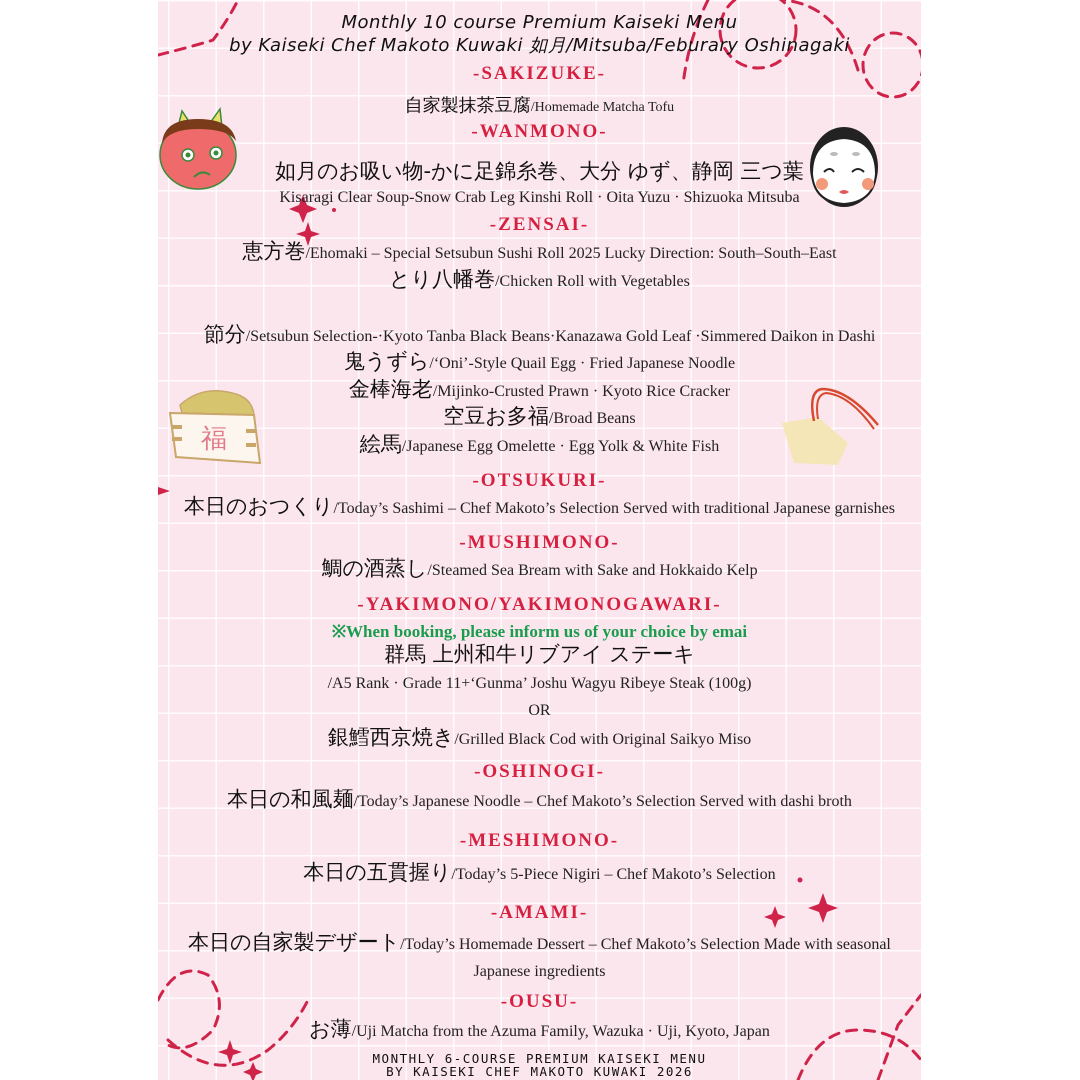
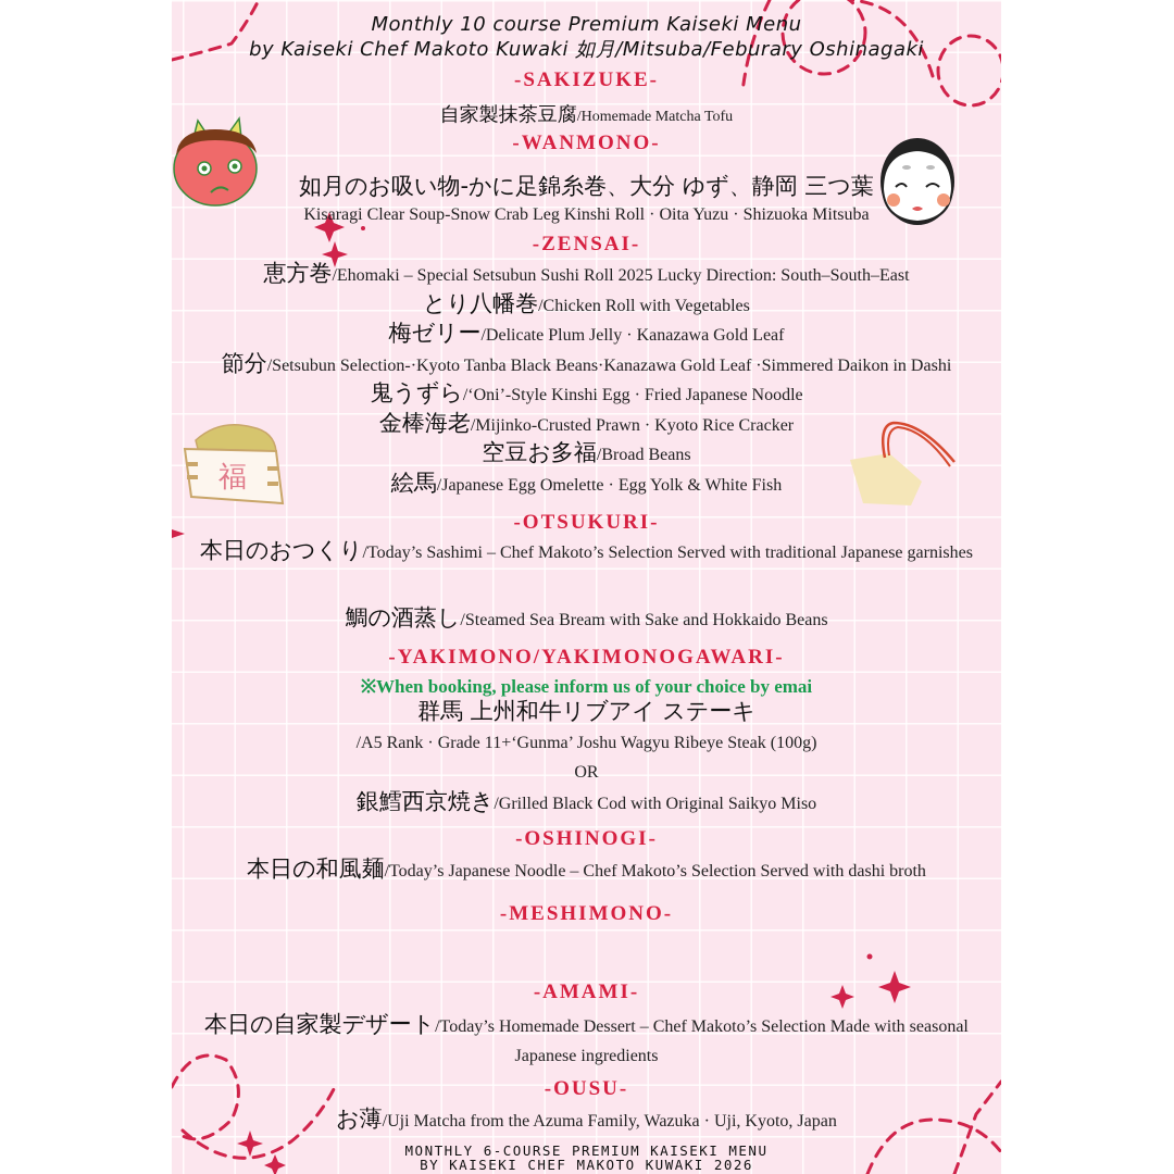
  福
  Monthly 10 course Premium Kaiseki Menu
  by Kaiseki Chef Makoto Kuwaki 如月/Mitsuba/Feburary Oshinagaki
  -SAKIZUKE-
  自家製抹茶豆腐/Homemade Matcha Tofu
  -WANMONO-
  如月のお吸い物-かに足錦糸巻、大分 ゆず、静岡 三つ葉
  Kisaragi Clear Soup-Snow Crab Leg Kinshi Roll · Oita Yuzu · Shizuoka Mitsuba
  -ZENSAI-
  恵方巻/Ehomaki – Special Setsubun Sushi Roll 2025 Lucky Direction: South–South–East
  とり八幡巻/Chicken Roll with Vegetables
+ 梅ゼリー/Delicate Plum Jelly · Kanazawa Gold Leaf
  節分/Setsubun Selection-·Kyoto Tanba Black Beans·Kanazawa Gold Leaf ·Simmered Daikon in Dashi
- 鬼うずら/‘Oni’-Style Quail Egg · Fried Japanese Noodle
+ 鬼うずら/‘Oni’-Style Kinshi Egg · Fried Japanese Noodle
  金棒海老/Mijinko-Crusted Prawn · Kyoto Rice Cracker
  空豆お多福/Broad Beans
  絵馬/Japanese Egg Omelette · Egg Yolk & White Fish
  -OTSUKURI-
  本日のおつくり/Today’s Sashimi – Chef Makoto’s Selection Served with traditional Japanese garnishes
- -MUSHIMONO-
- 鯛の酒蒸し/Steamed Sea Bream with Sake and Hokkaido Kelp
+ 鯛の酒蒸し/Steamed Sea Bream with Sake and Hokkaido Beans
  -YAKIMONO/YAKIMONOGAWARI-
  ※When booking, please inform us of your choice by emai
  群馬 上州和牛リブアイ ステーキ
  /A5 Rank · Grade 11+‘Gunma’ Joshu Wagyu Ribeye Steak (100g)
  OR
  銀鱈西京焼き/Grilled Black Cod with Original Saikyo Miso
  -OSHINOGI-
  本日の和風麺/Today’s Japanese Noodle – Chef Makoto’s Selection Served with dashi broth
  -MESHIMONO-
- 本日の五貫握り/Today’s 5-Piece Nigiri – Chef Makoto’s Selection
  -AMAMI-
  本日の自家製デザート/Today’s Homemade Dessert – Chef Makoto’s Selection Made with seasonal
  Japanese ingredients
  -OUSU-
  お薄/Uji Matcha from the Azuma Family, Wazuka · Uji, Kyoto, Japan
  MONTHLY 6-COURSE PREMIUM KAISEKI MENU
  BY KAISEKI CHEF MAKOTO KUWAKI 2026
